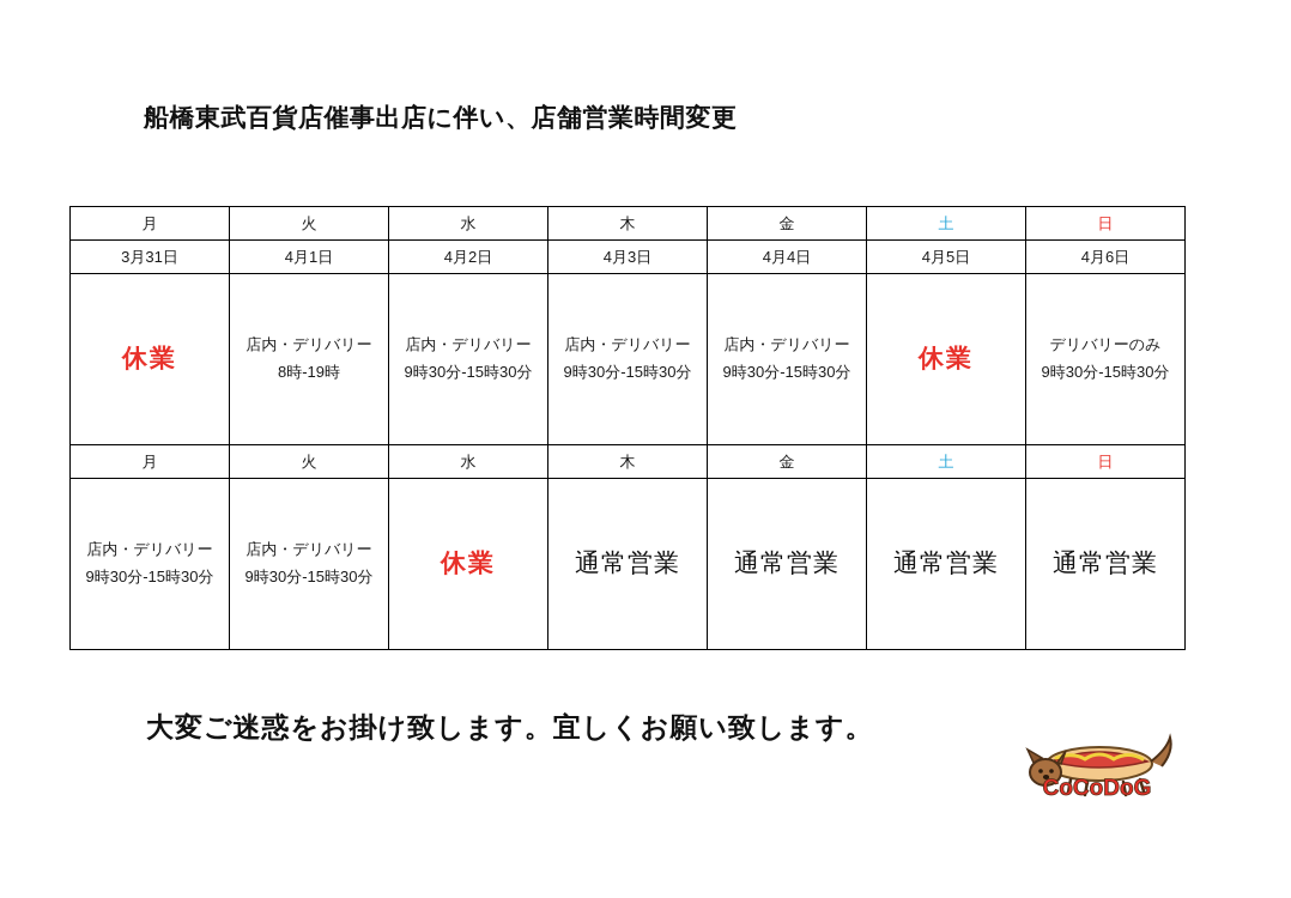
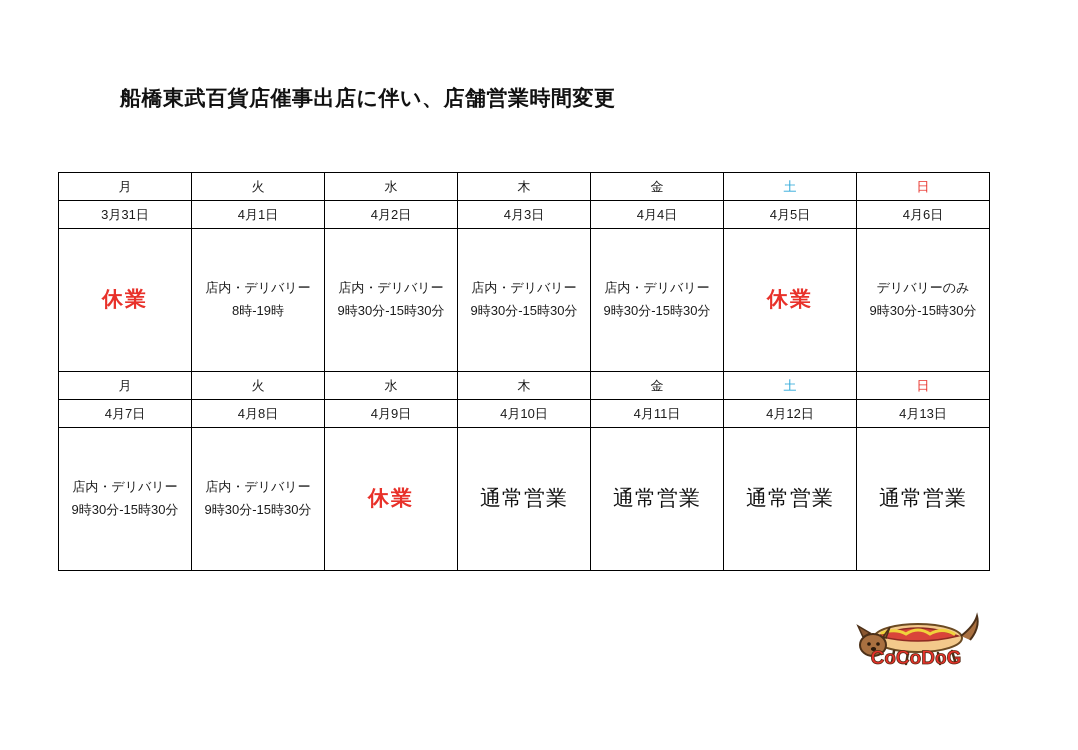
  船橋東武百貨店催事出店に伴い、店舗営業時間変更
  月	火	水	木	金	土	日
  3月31日	4月1日	4月2日	4月3日	4月4日	4月5日	4月6日
  休業	店内・デリバリー 8時-19時	店内・デリバリー 9時30分-15時30分	店内・デリバリー 9時30分-15時30分	店内・デリバリー 9時30分-15時30分	休業	デリバリーのみ 9時30分-15時30分
  月	火	水	木	金	土	日
+ 4月7日	4月8日	4月9日	4月10日	4月11日	4月12日	4月13日
  店内・デリバリー 9時30分-15時30分	店内・デリバリー 9時30分-15時30分	休業	通常営業	通常営業	通常営業	通常営業
- 大変ご迷惑をお掛け致します。宜しくお願い致します。
  CoCoDoG
